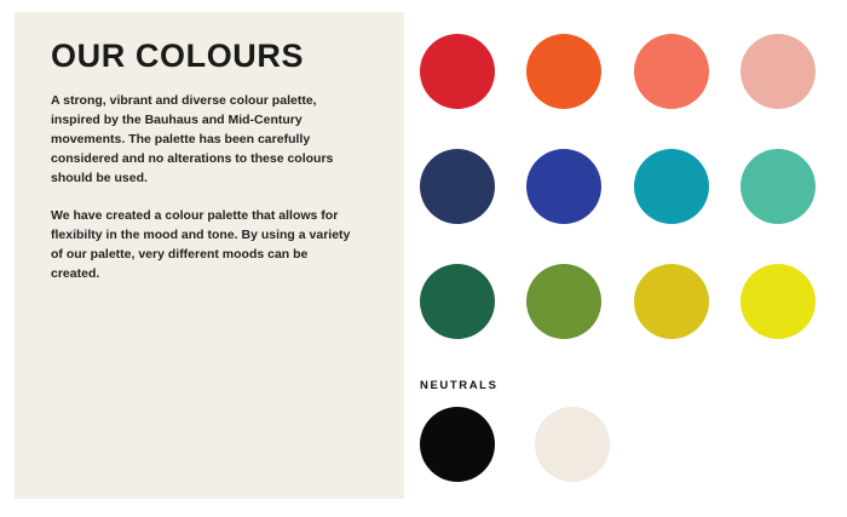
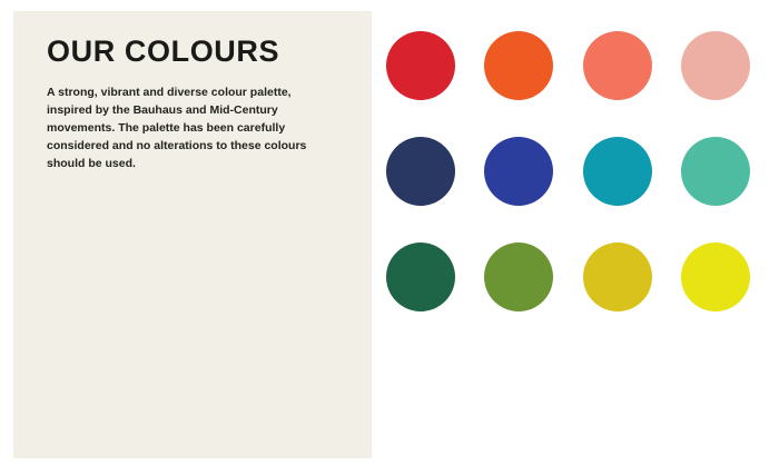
  OUR COLOURS
  A strong, vibrant and diverse colour palette, inspired by the Bauhaus and Mid-Century movements. The palette has been carefully considered and no alterations to these colours should be used.
- We have created a colour palette that allows for flexibilty in the mood and tone. By using a variety of our palette, very different moods can be created.
- NEUTRALS
